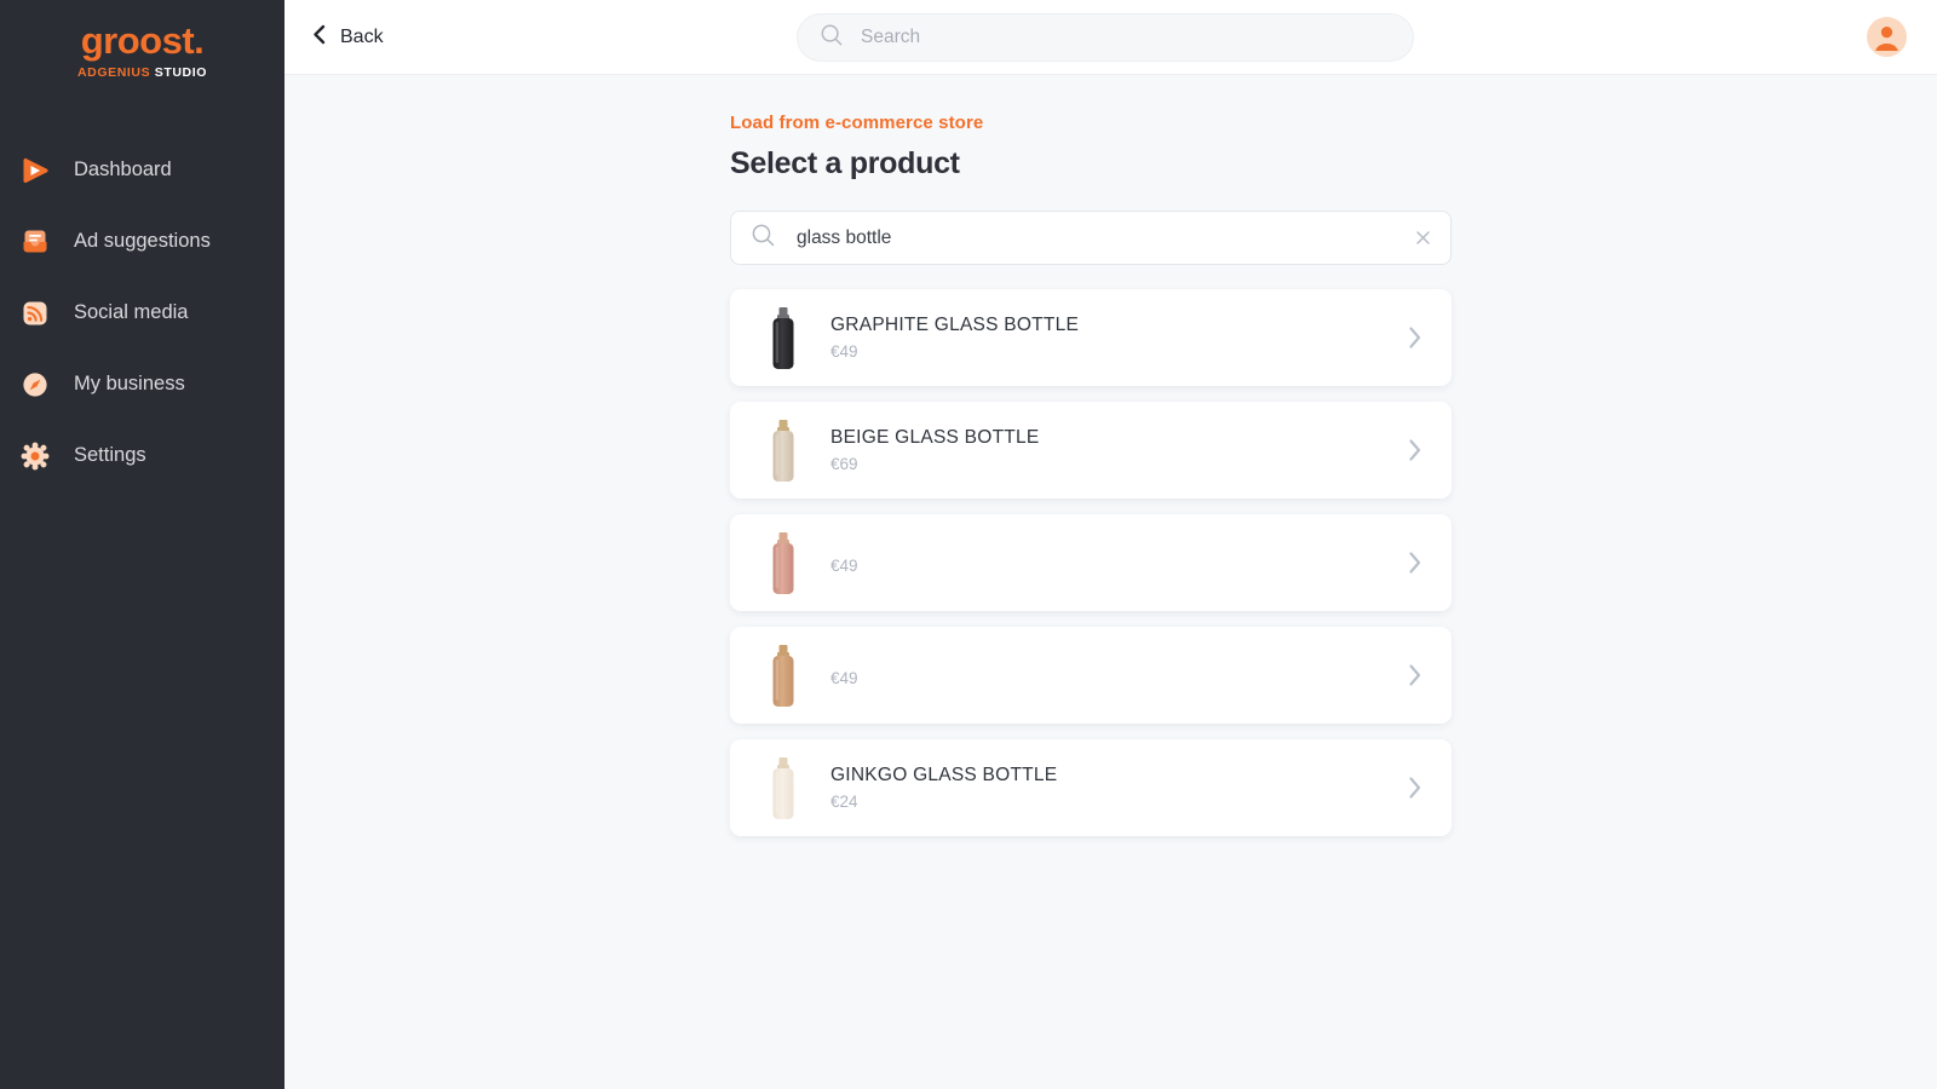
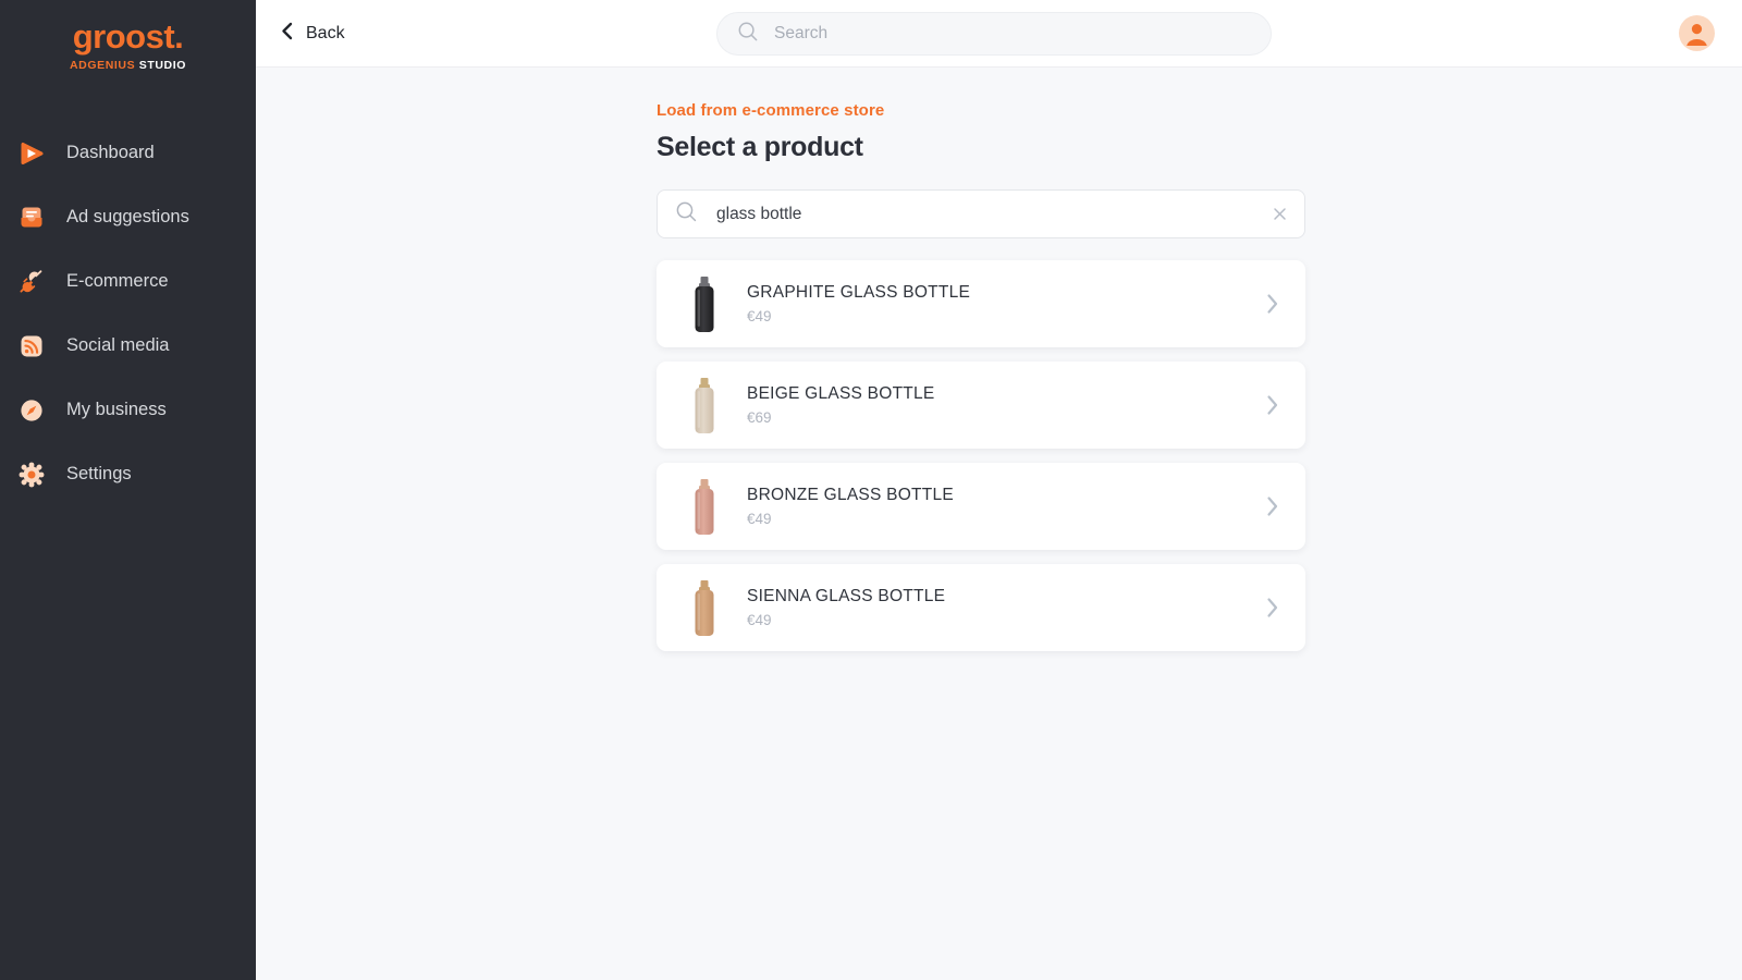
  groost.
  ADGENIUS STUDIO
  Dashboard
  Ad suggestions
+ E-commerce
  Social media
  My business
  Settings
  Back
  Search
  Load from e-commerce store
  Select a product
  glass bottle
  GRAPHITE GLASS BOTTLE
  €49
  BEIGE GLASS BOTTLE
  €69
+ BRONZE GLASS BOTTLE
  €49
+ SIENNA GLASS BOTTLE
  €49
- GINKGO GLASS BOTTLE
- €24
